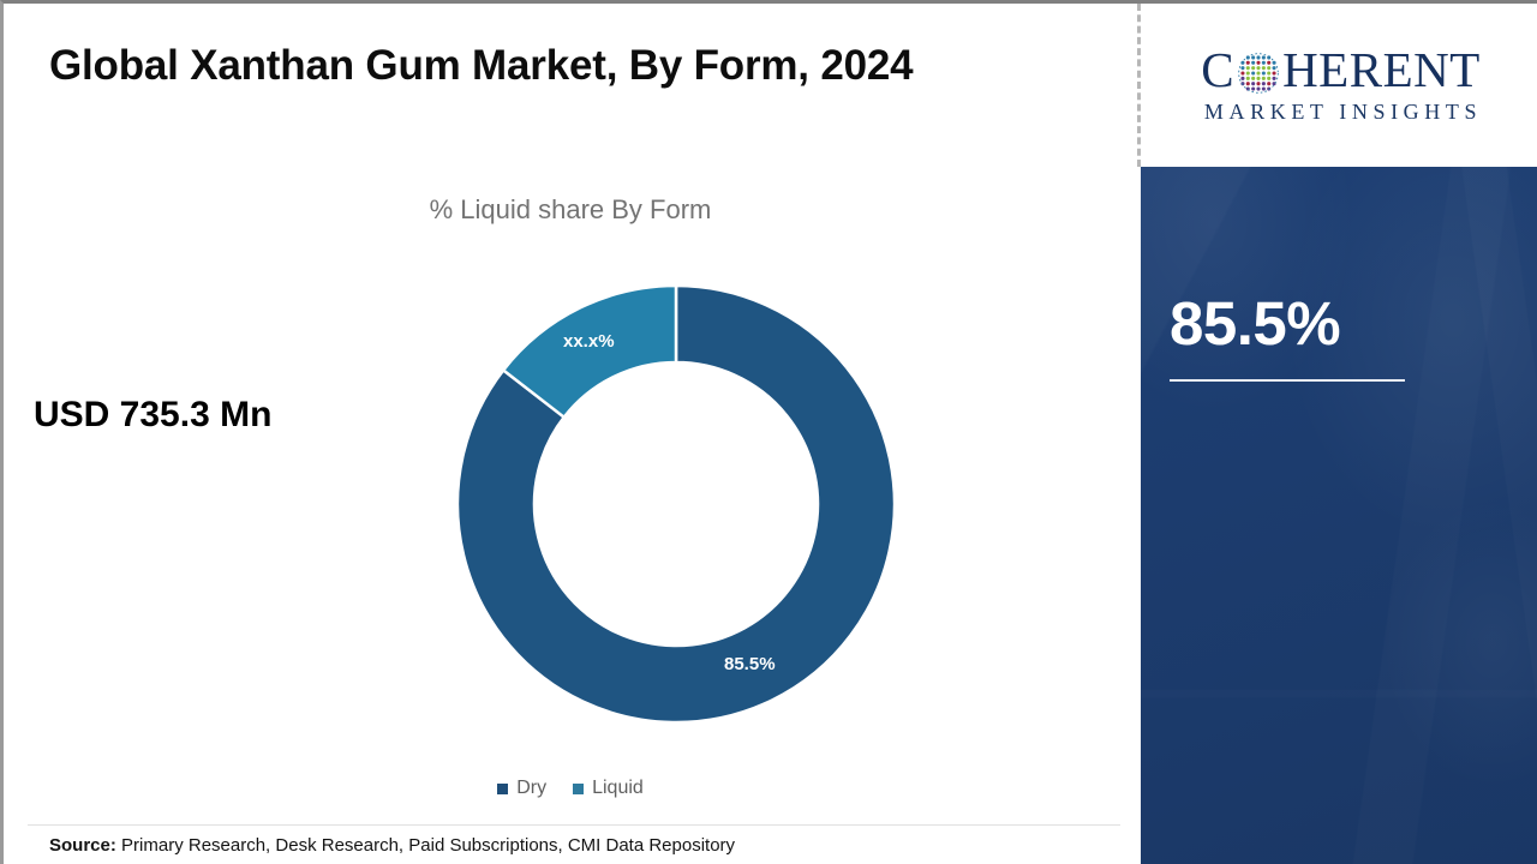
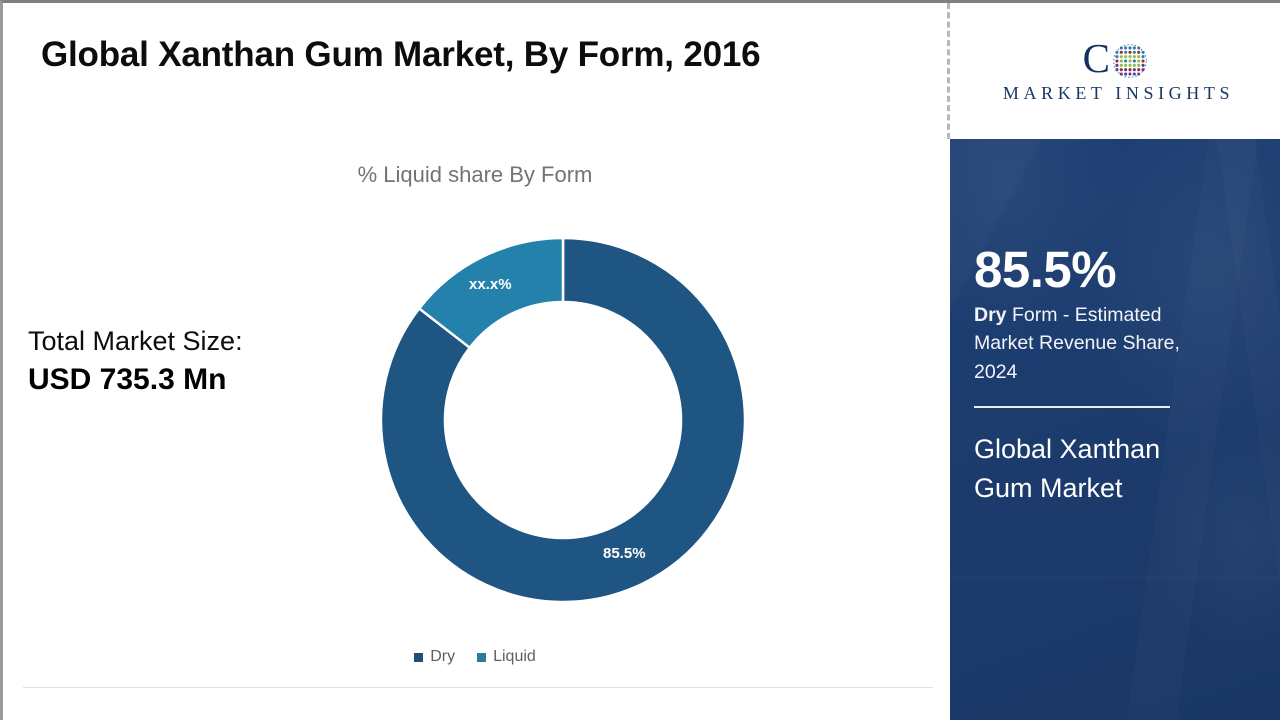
- Global Xanthan Gum Market, By Form, 2024
+ Global Xanthan Gum Market, By Form, 2016
  % Liquid share By Form
+ Total Market Size:
  USD 735.3 Mn
  xx.x%
  85.5%
  Dry
  Liquid
- Source: Primary Research, Desk Research, Paid Subscriptions, CMI Data Repository
  C
- HERENT
  MARKET INSIGHTS
  85.5%
+ Dry Form - Estimated Market Revenue Share, 2024
+ Global Xanthan Gum Market
